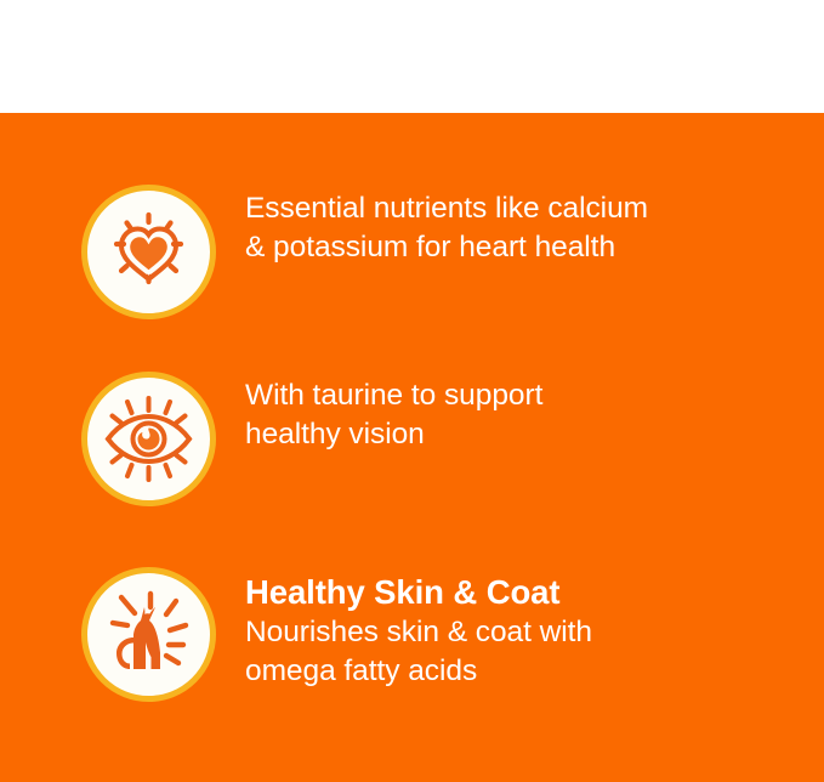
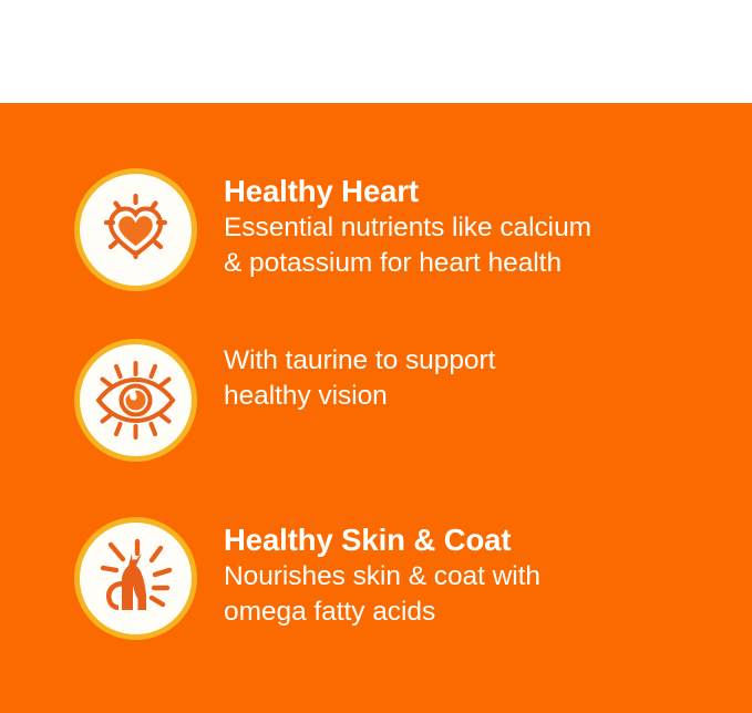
+ Healthy Heart
  Essential nutrients like calcium
  & potassium for heart health
  With taurine to support
  healthy vision
  Healthy Skin & Coat
  Nourishes skin & coat with
  omega fatty acids
